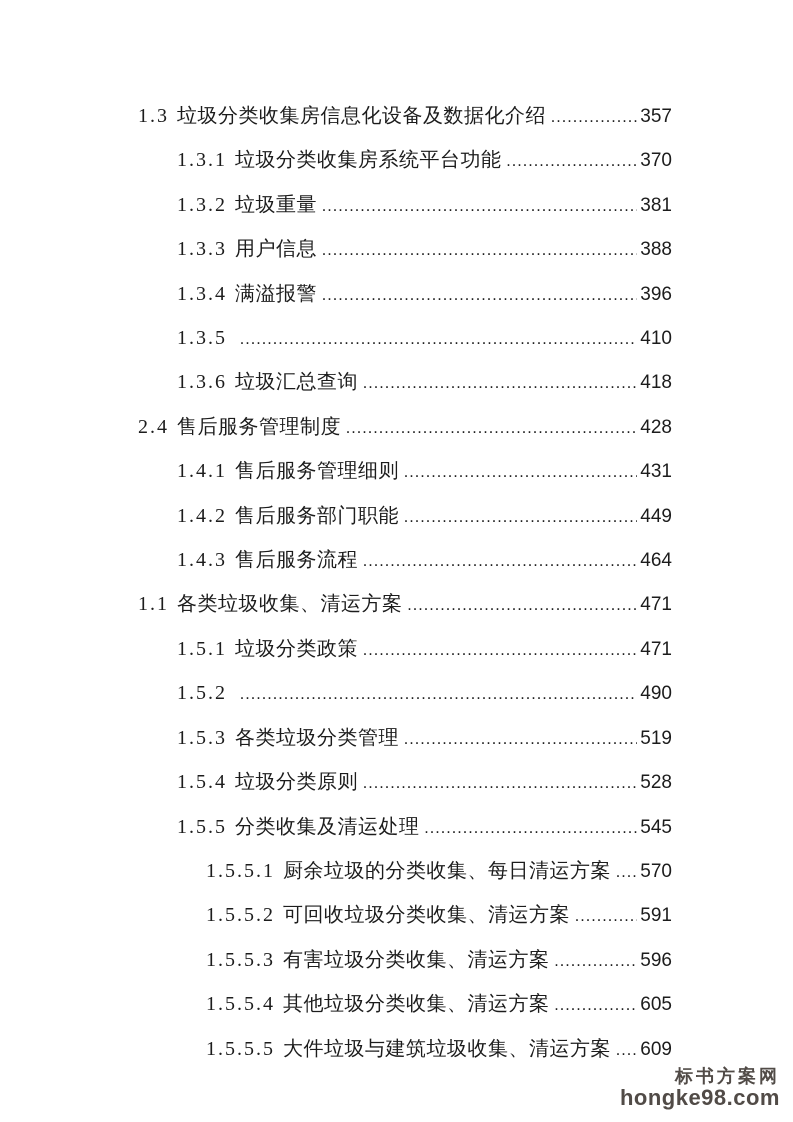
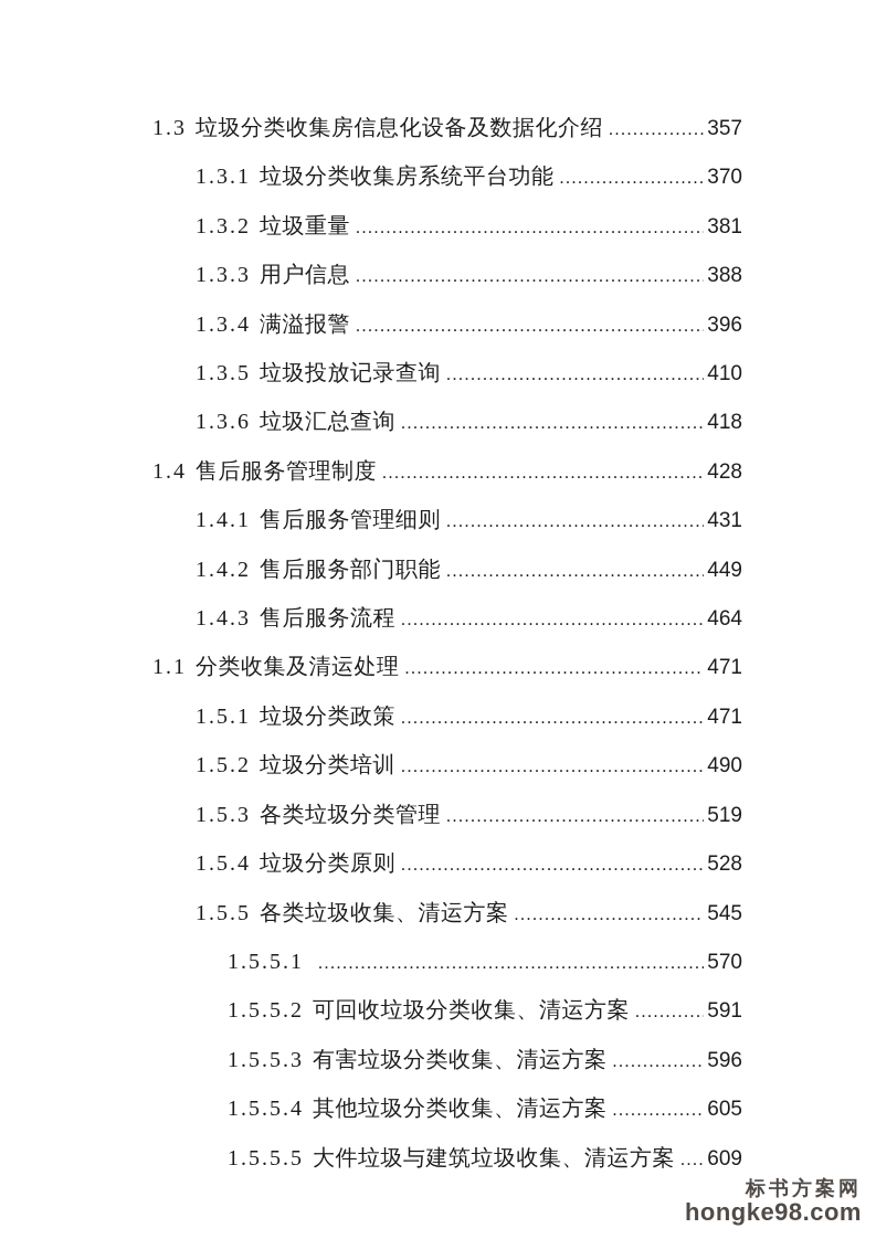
  1.3
  垃圾分类收集房信息化设备及数据化介绍
  357
  1.3.1
  垃圾分类收集房系统平台功能
  370
  1.3.2
  垃圾重量
  381
  1.3.3
  用户信息
  388
  1.3.4
  满溢报警
  396
  1.3.5
+ 垃圾投放记录查询
  410
  1.3.6
  垃圾汇总查询
  418
- 2.4
+ 1.4
  售后服务管理制度
  428
  1.4.1
  售后服务管理细则
  431
  1.4.2
  售后服务部门职能
  449
  1.4.3
  售后服务流程
  464
  1.1
- 各类垃圾收集、清运方案
+ 分类收集及清运处理
  471
  1.5.1
  垃圾分类政策
  471
  1.5.2
+ 垃圾分类培训
  490
  1.5.3
  各类垃圾分类管理
  519
  1.5.4
  垃圾分类原则
  528
  1.5.5
- 分类收集及清运处理
+ 各类垃圾收集、清运方案
  545
  1.5.5.1
- 厨余垃圾的分类收集、每日清运方案
  570
  1.5.5.2
  可回收垃圾分类收集、清运方案
  591
  1.5.5.3
  有害垃圾分类收集、清运方案
  596
  1.5.5.4
  其他垃圾分类收集、清运方案
  605
  1.5.5.5
  大件垃圾与建筑垃圾收集、清运方案
  609
  标书方案网
  hongke98.com
